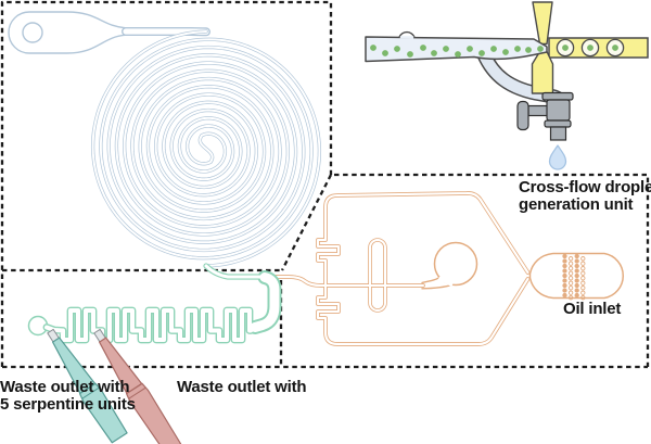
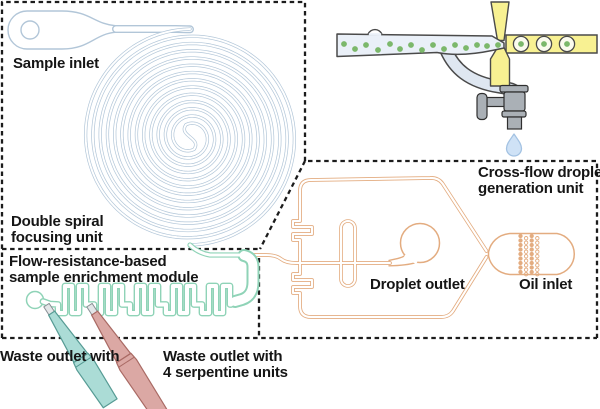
+ Sample inlet
+ Double spiral
+ focusing unit
+ Flow-resistance-based
+ sample enrichment module
  Waste outlet with
- 5 serpentine units
  Waste outlet with
+ 4 serpentine units
+ Droplet outlet
  Oil inlet
  Cross-flow drople
  generation unit
